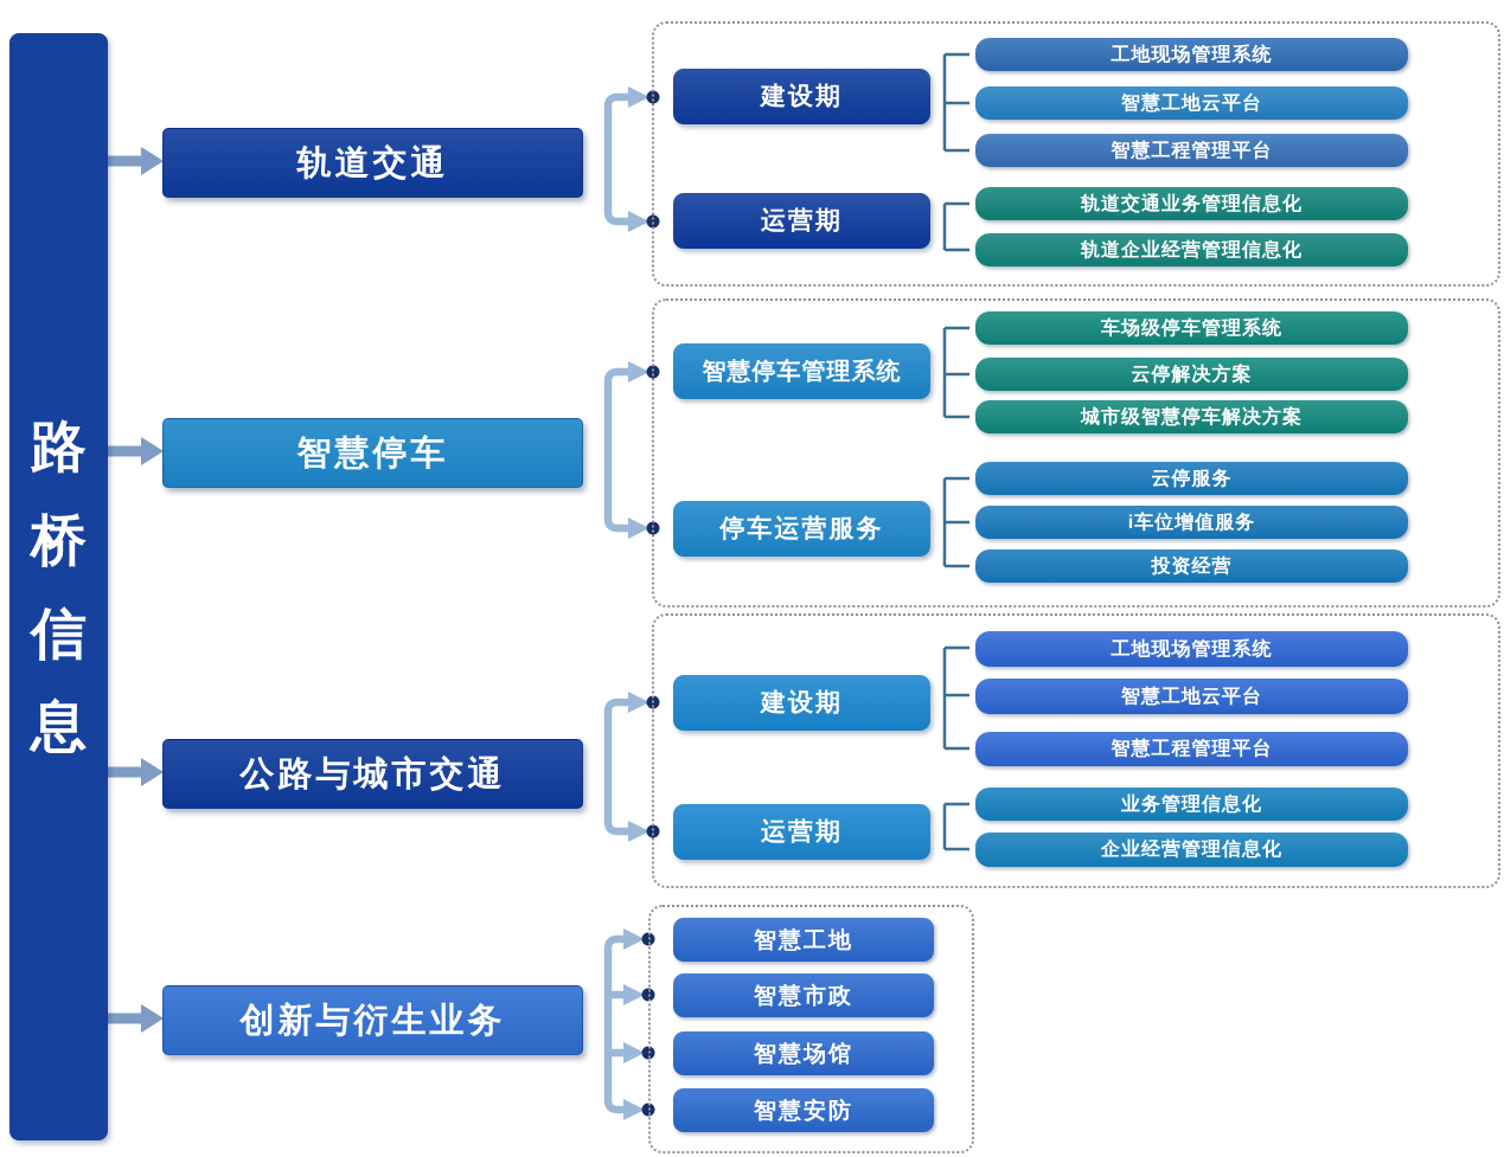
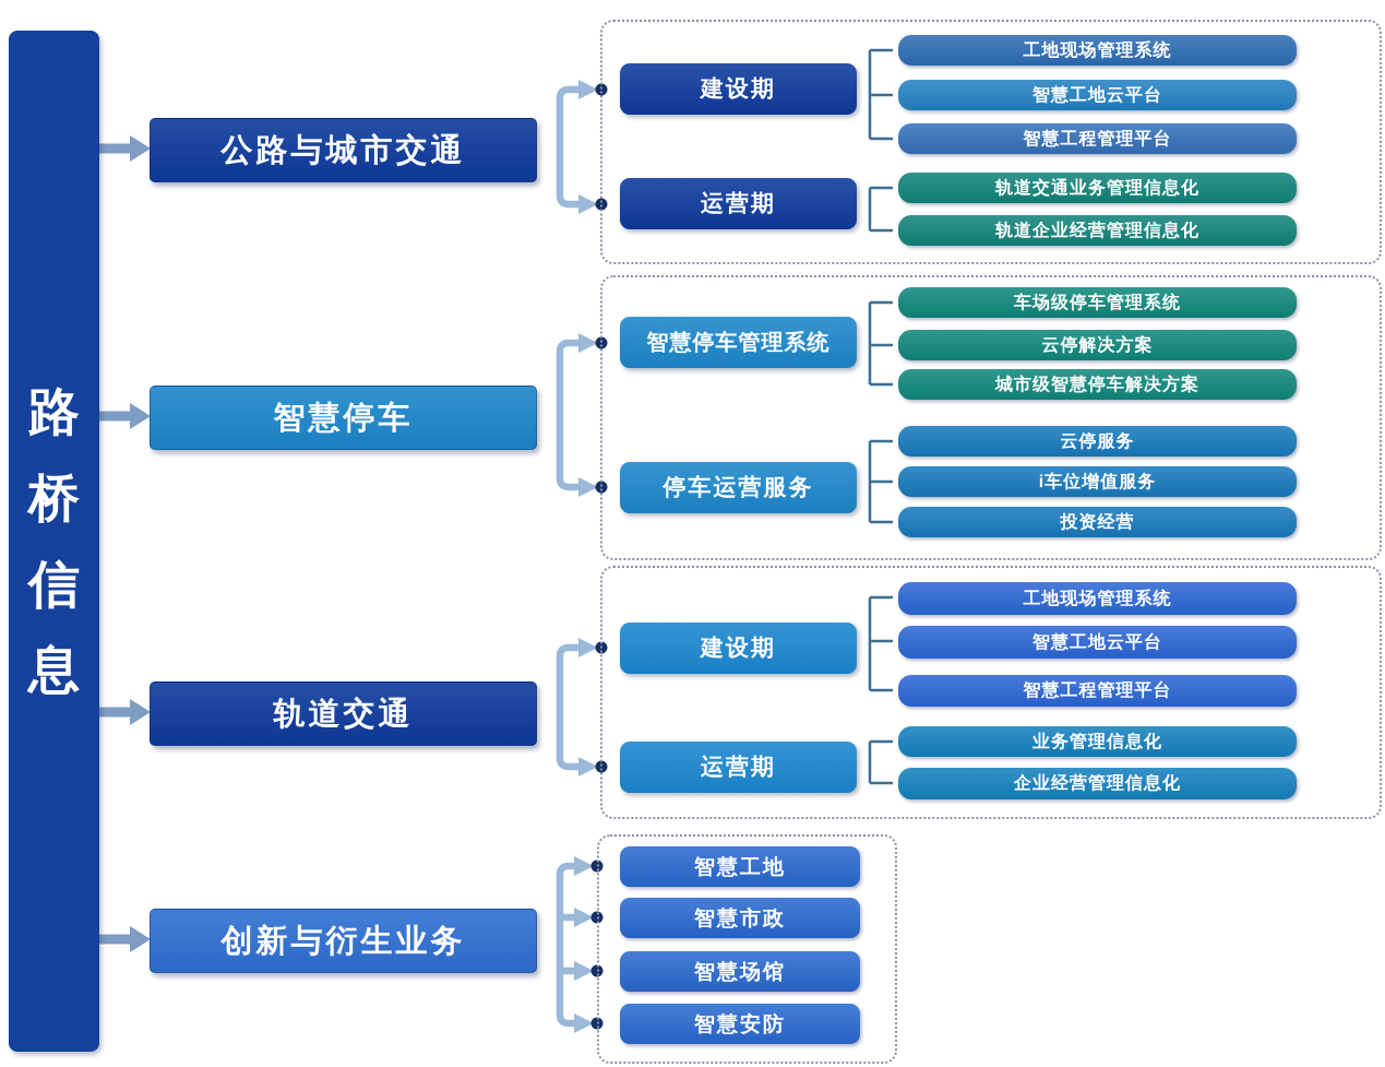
  路桥信息
- 轨道交通
+ 公路与城市交通
  智慧停车
- 公路与城市交通
+ 轨道交通
  创新与衍生业务
  建设期
  工地现场管理系统
  智慧工地云平台
  智慧工程管理平台
  运营期
  轨道交通业务管理信息化
  轨道企业经营管理信息化
  智慧停车管理系统
  车场级停车管理系统
  云停解决方案
  城市级智慧停车解决方案
  停车运营服务
  云停服务
  i车位增值服务
  投资经营
  建设期
  工地现场管理系统
  智慧工地云平台
  智慧工程管理平台
  运营期
  业务管理信息化
  企业经营管理信息化
  智慧工地
  智慧市政
  智慧场馆
  智慧安防
